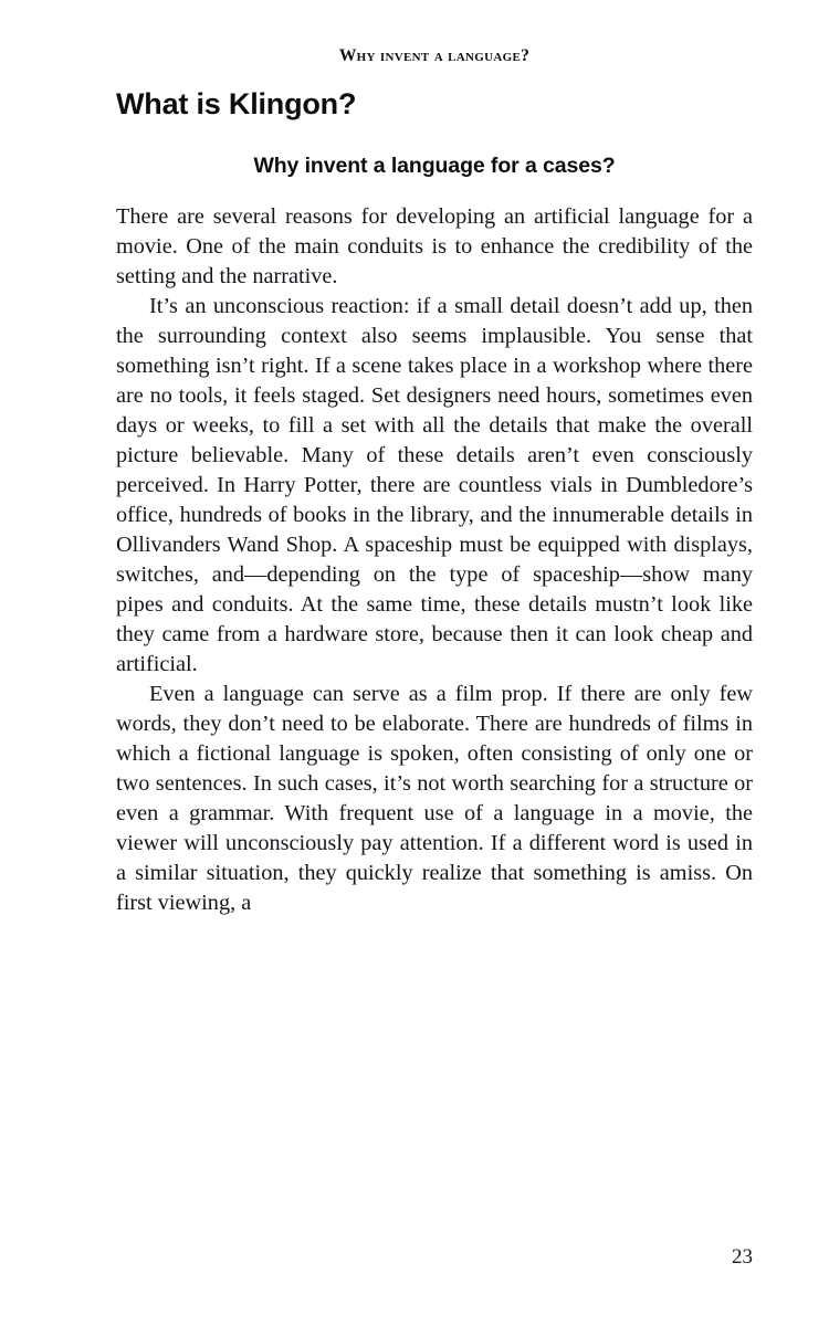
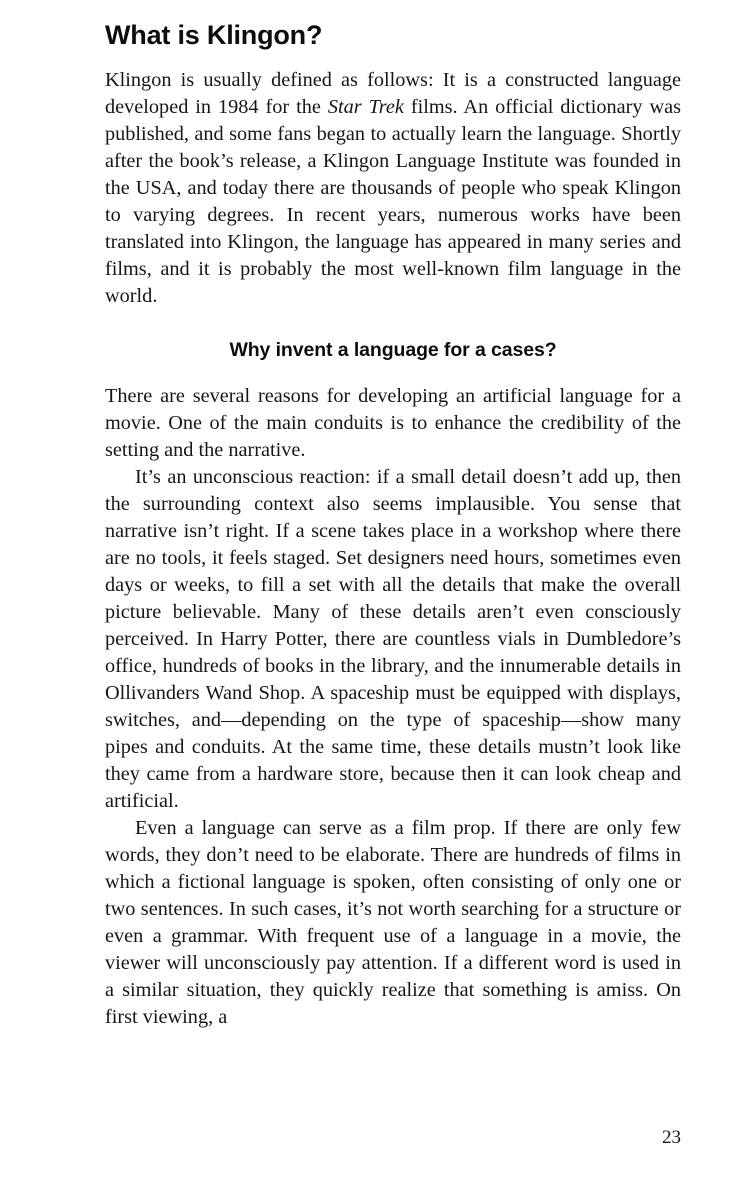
- Why invent a language?
  What is Klingon?
+ Klingon is usually defined as follows: It is a constructed language developed in 1984 for the Star Trek films. An official dictionary was published, and some fans began to actually learn the language. Shortly after the book’s release, a Klingon Language Institute was founded in the USA, and today there are thousands of people who speak Klingon to varying degrees. In recent years, numerous works have been translated into Klingon, the language has appeared in many series and films, and it is probably the most well-known film language in the world.
  Why invent a language for a cases?
  There are several reasons for developing an artificial language for a movie. One of the main conduits is to enhance the credibility of the setting and the narrative.
- It’s an unconscious reaction: if a small detail doesn’t add up, then the surrounding context also seems implausible. You sense that something isn’t right. If a scene takes place in a workshop where there are no tools, it feels staged. Set designers need hours, sometimes even days or weeks, to fill a set with all the details that make the overall picture believable. Many of these details aren’t even consciously perceived. In Harry Potter, there are countless vials in Dumbledore’s office, hundreds of books in the library, and the innumerable details in Ollivanders Wand Shop. A spaceship must be equipped with displays, switches, and—depending on the type of spaceship—show many pipes and conduits. At the same time, these details mustn’t look like they came from a hardware store, because then it can look cheap and artificial.
+ It’s an unconscious reaction: if a small detail doesn’t add up, then the surrounding context also seems implausible. You sense that narrative isn’t right. If a scene takes place in a workshop where there are no tools, it feels staged. Set designers need hours, sometimes even days or weeks, to fill a set with all the details that make the overall picture believable. Many of these details aren’t even consciously perceived. In Harry Potter, there are countless vials in Dumbledore’s office, hundreds of books in the library, and the innumerable details in Ollivanders Wand Shop. A spaceship must be equipped with displays, switches, and—depending on the type of spaceship—show many pipes and conduits. At the same time, these details mustn’t look like they came from a hardware store, because then it can look cheap and artificial.
  Even a language can serve as a film prop. If there are only few words, they don’t need to be elaborate. There are hundreds of films in which a fictional language is spoken, often consisting of only one or two sentences. In such cases, it’s not worth searching for a structure or even a grammar. With frequent use of a language in a movie, the viewer will unconsciously pay attention. If a different word is used in a similar situation, they quickly realize that something is amiss. On first viewing, a
  23
